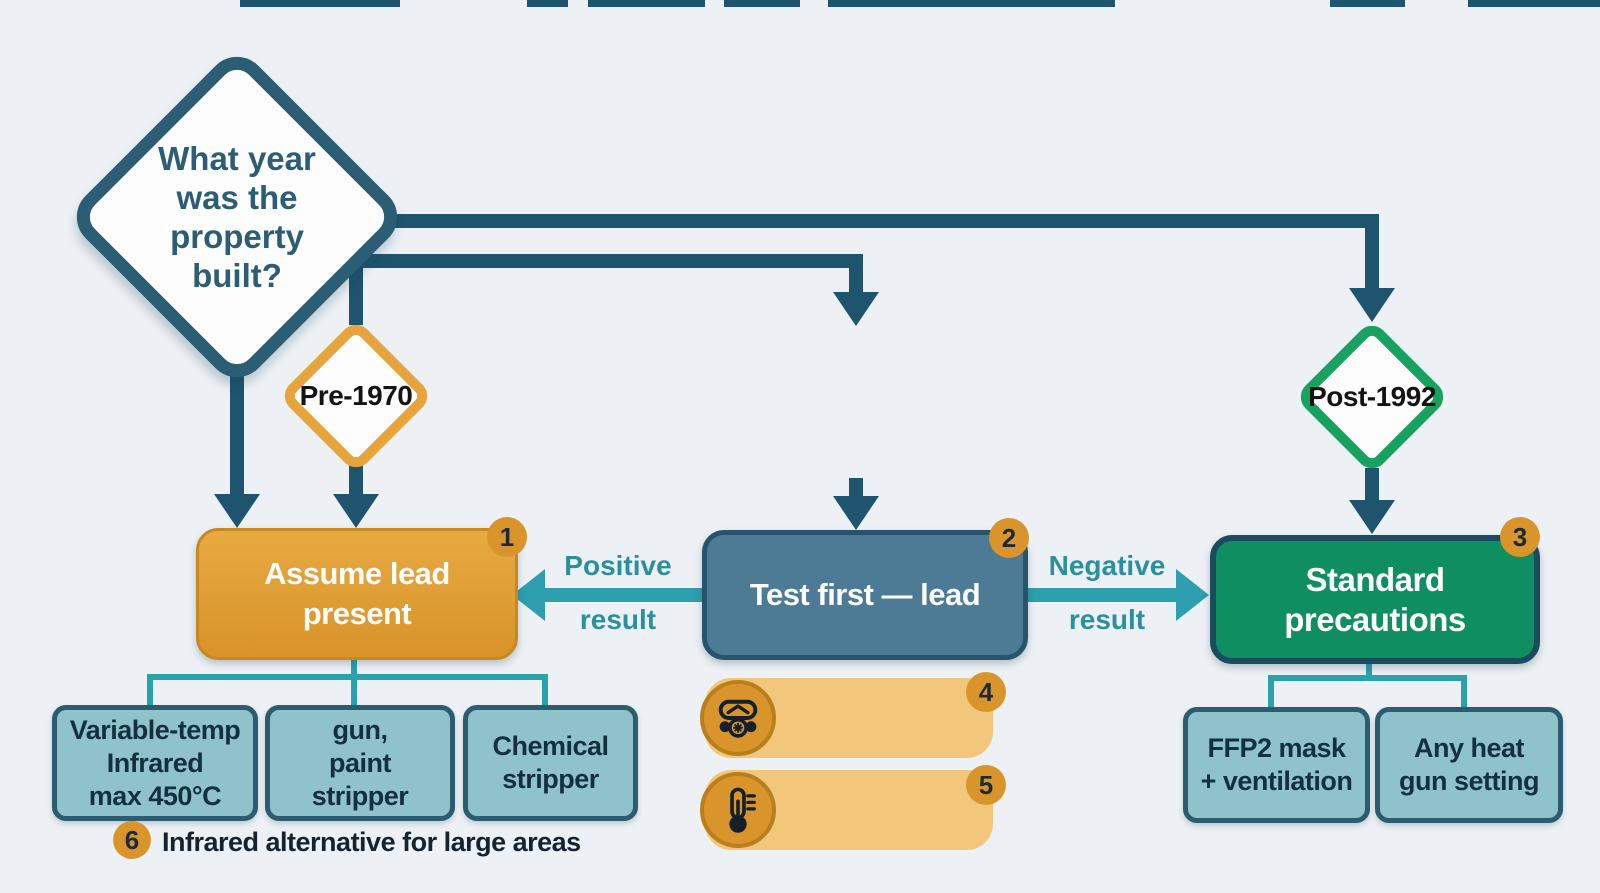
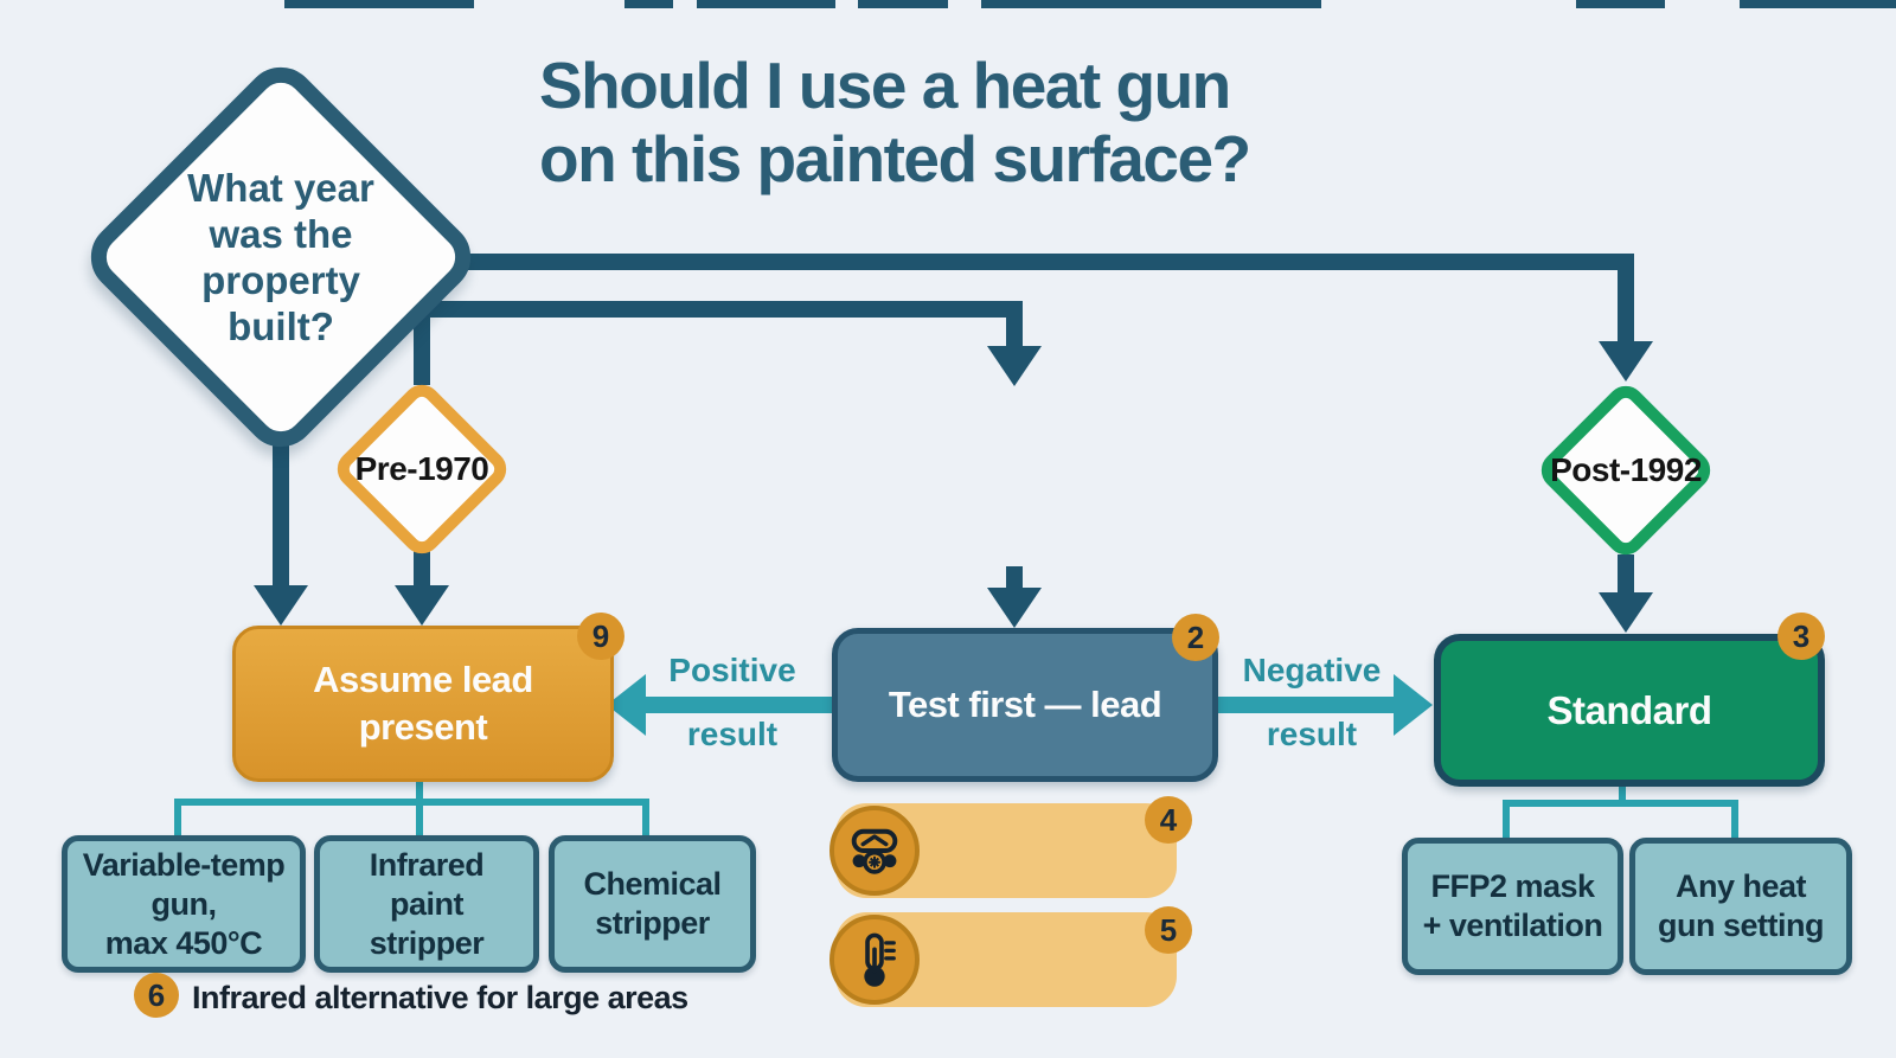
+ Should I use a heat gun
+ on this painted surface?
  What year
  was the
  property
  built?
  Pre-1970
  Post-1992
  Assume lead
  present
- 1
+ 9
  Test first — lead
  2
  Standard
- precautions
  3
  Positive
  result
  Negative
  result
  Variable-temp
- Infrared
+ gun,
  max 450°C
- gun,
+ Infrared
  paint
  stripper
  Chemical
  stripper
  4
  5
  FFP2 mask
  + ventilation
  Any heat
  gun setting
  6
  Infrared alternative for large areas
